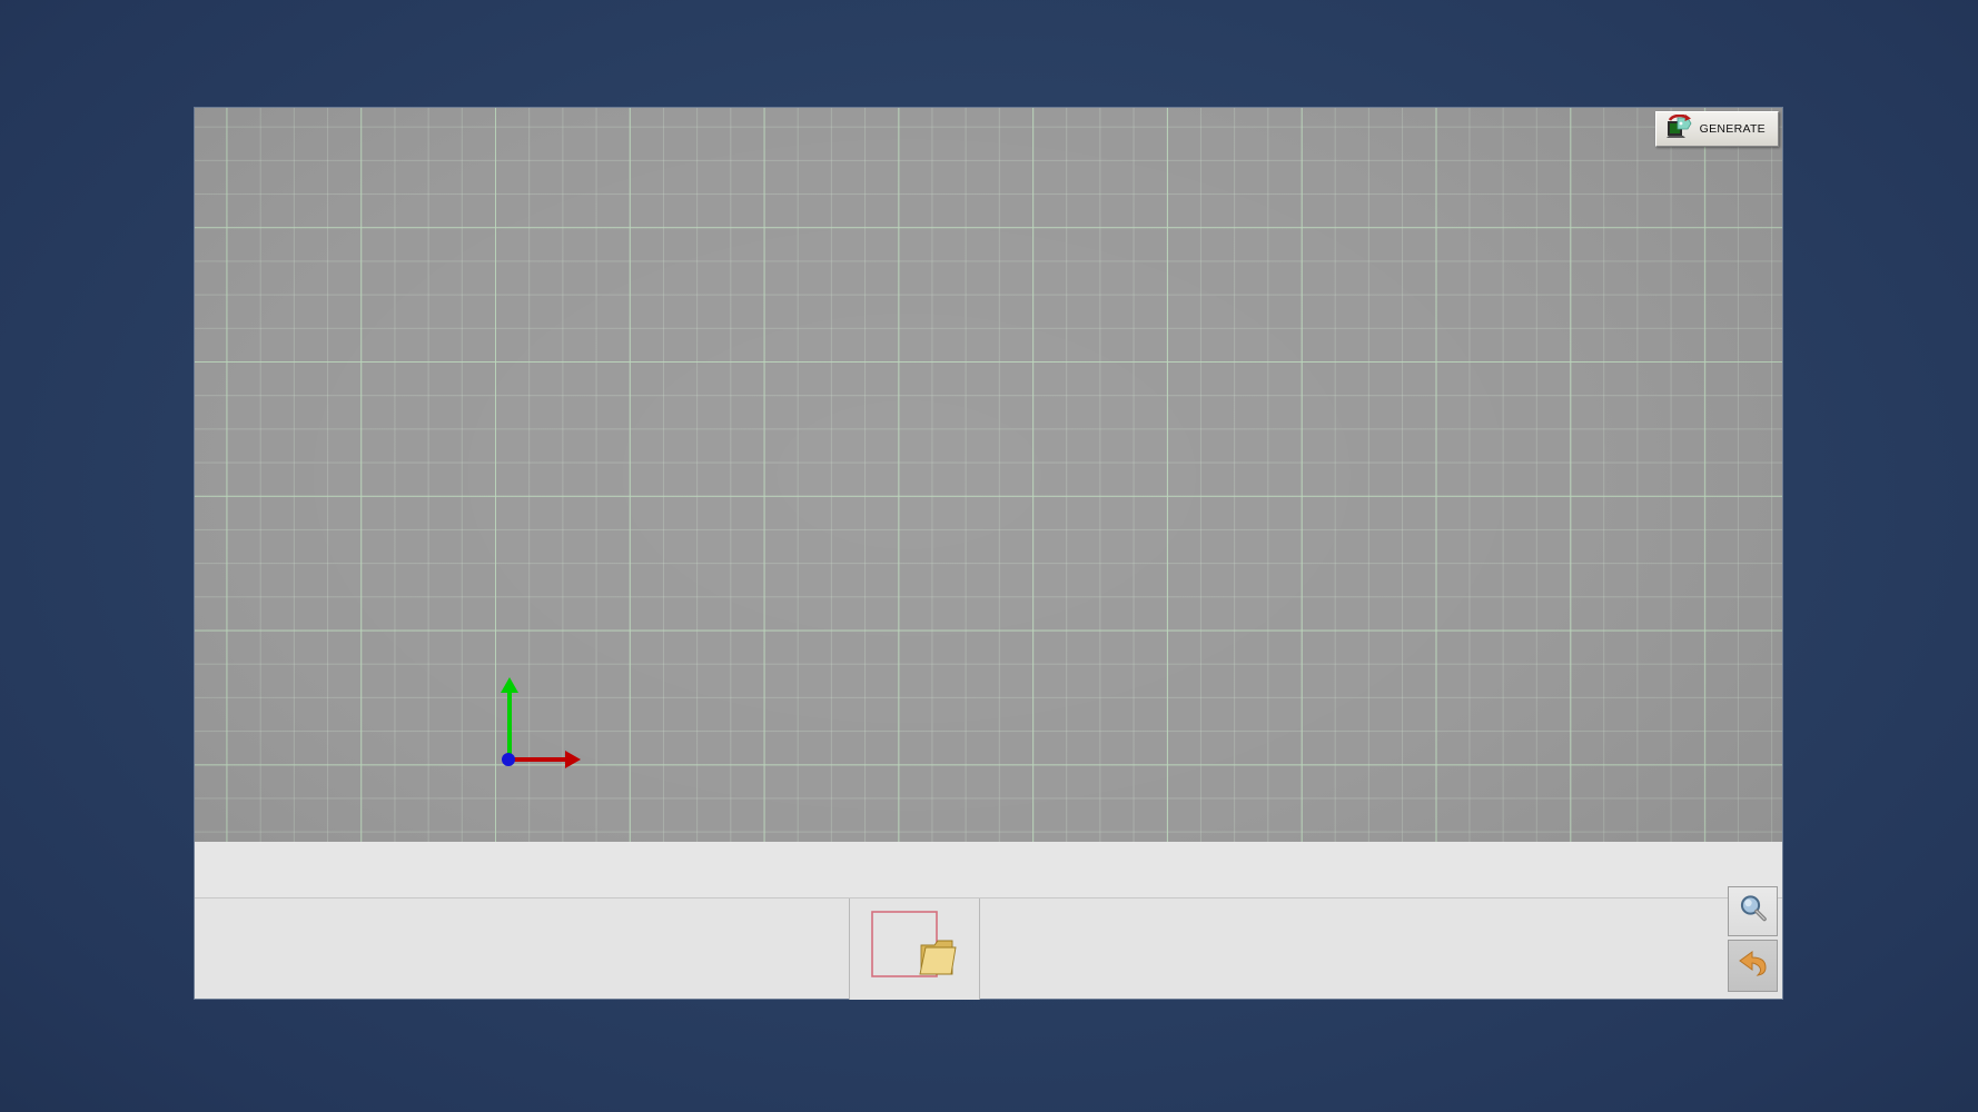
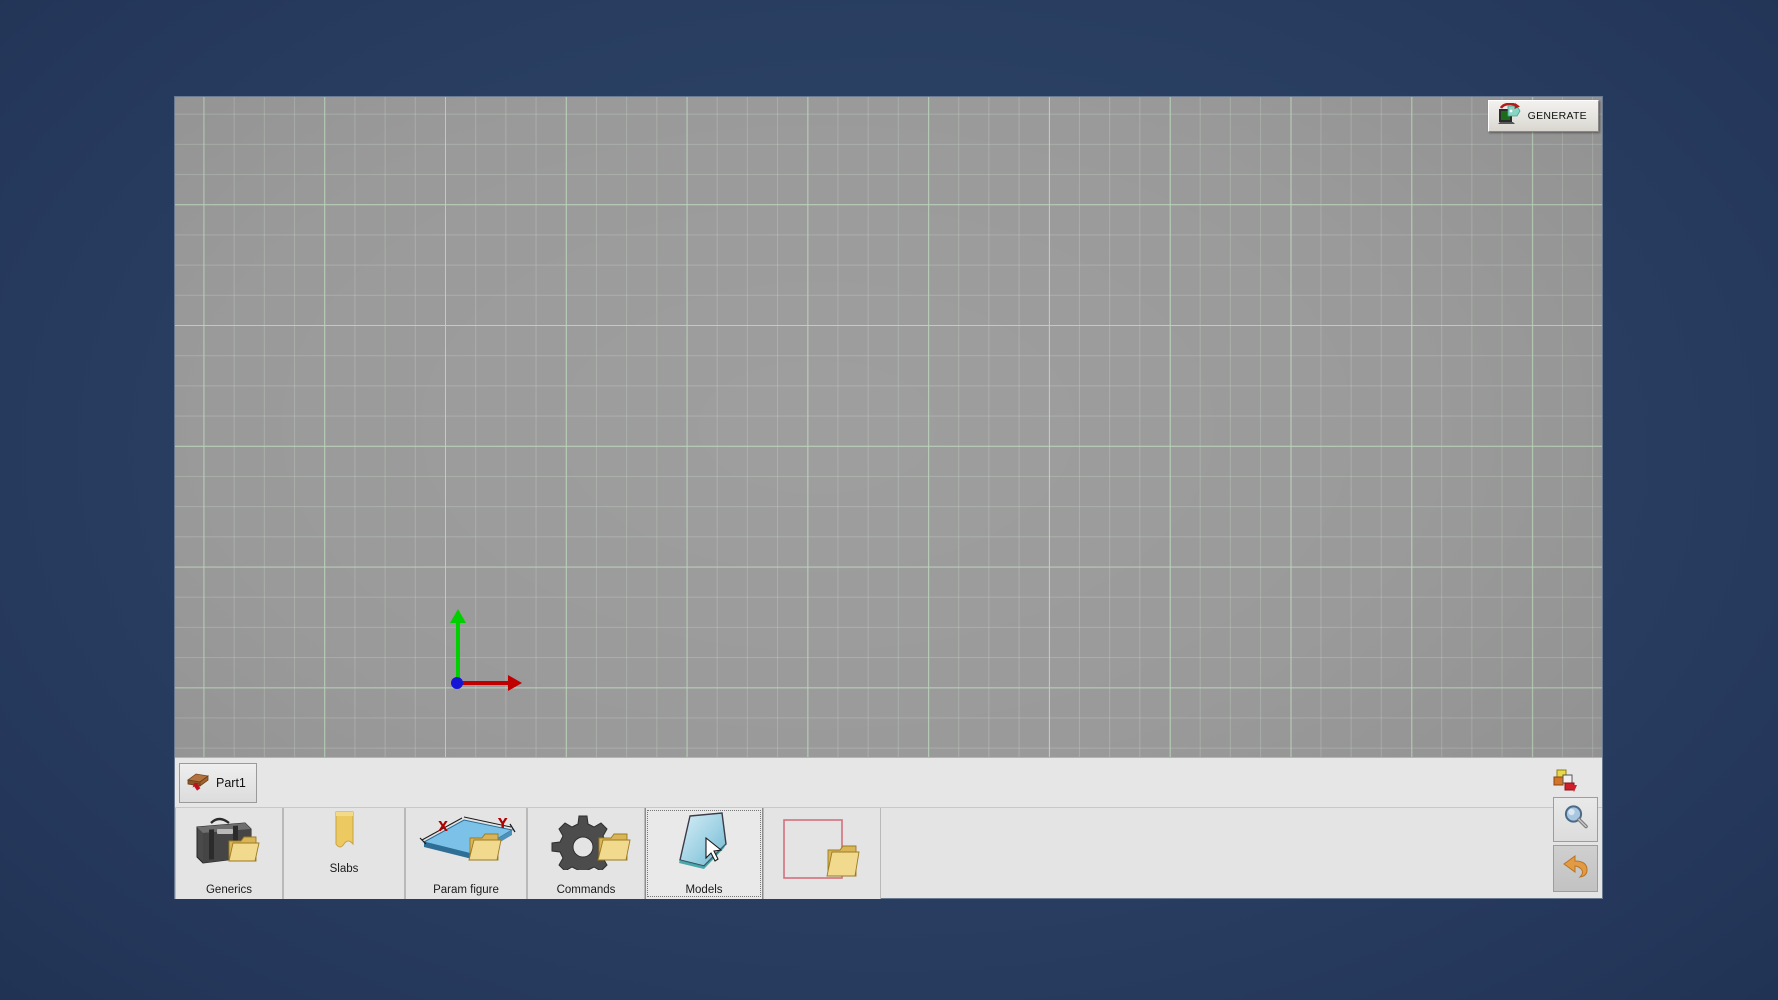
  GENERATE
+ Part1
+ Generics
+ Slabs
+ X
+ Y
+ Param figure
+ Commands
+ Models
